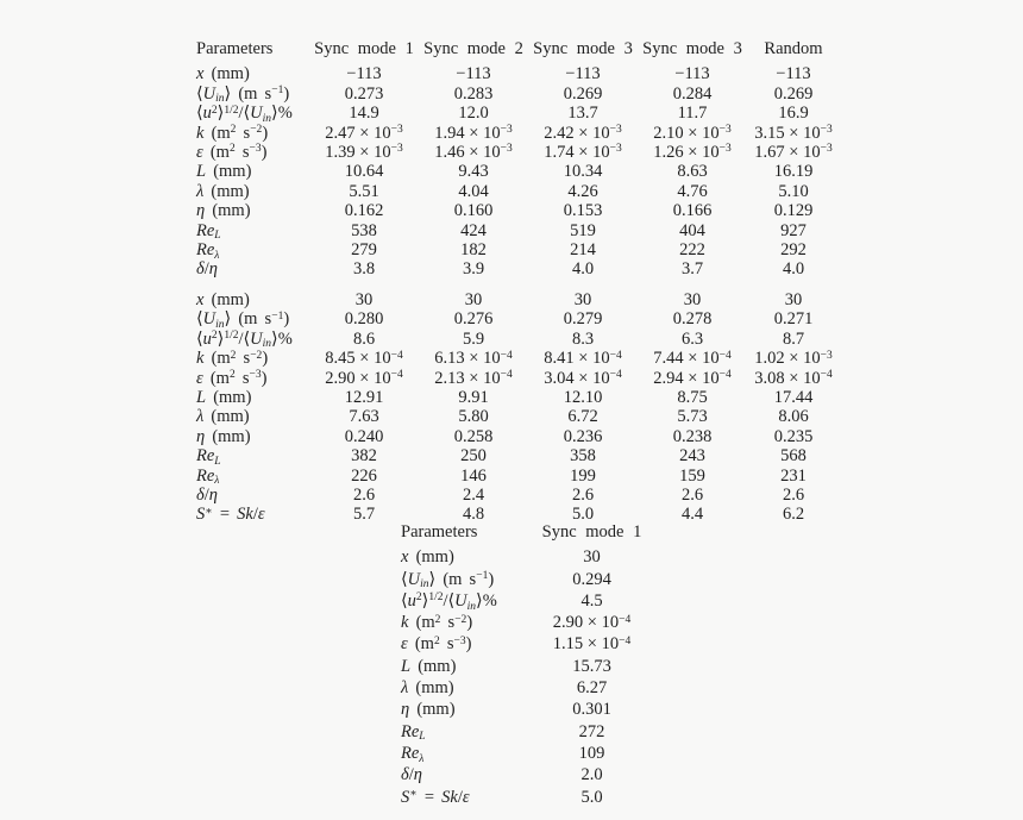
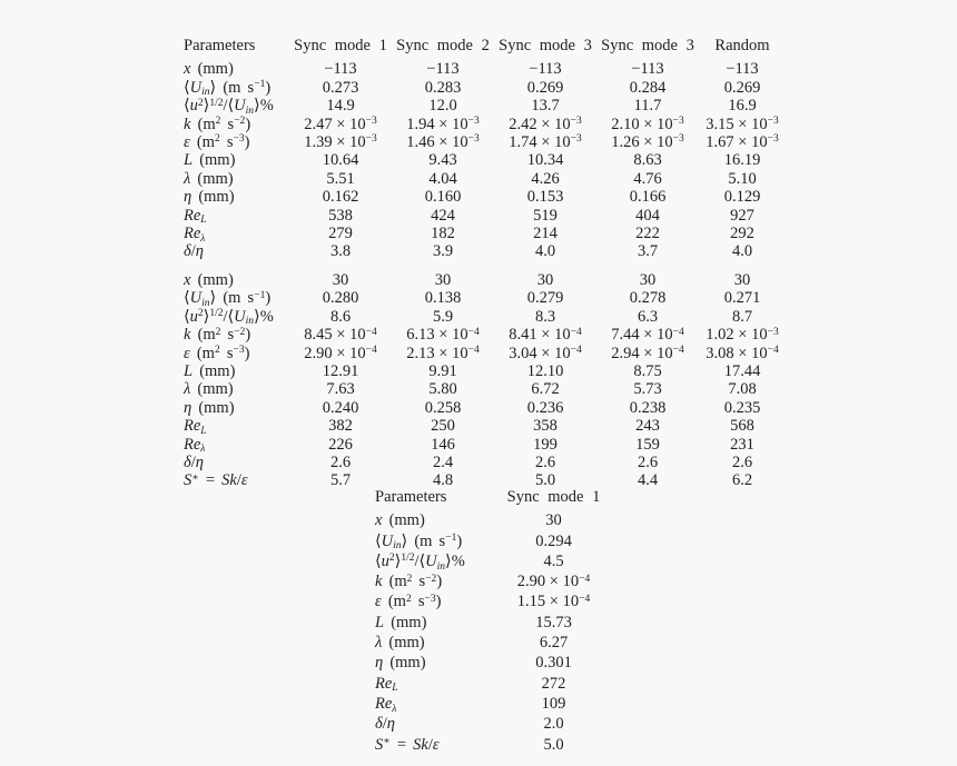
  Parameters	Sync mode 1	Sync mode 2	Sync mode 3	Sync mode 3	Random
  x (mm)	−113	−113	−113	−113	−113
  ⟨Uin⟩ (m s−1)	0.273	0.283	0.269	0.284	0.269
  ⟨u2⟩1/2/⟨Uin⟩%	14.9	12.0	13.7	11.7	16.9
  k (m2 s−2)	2.47 × 10−3	1.94 × 10−3	2.42 × 10−3	2.10 × 10−3	3.15 × 10−3
  ε (m2 s−3)	1.39 × 10−3	1.46 × 10−3	1.74 × 10−3	1.26 × 10−3	1.67 × 10−3
  L (mm)	10.64	9.43	10.34	8.63	16.19
  λ (mm)	5.51	4.04	4.26	4.76	5.10
  η (mm)	0.162	0.160	0.153	0.166	0.129
  ReL	538	424	519	404	927
  Reλ	279	182	214	222	292
  δ/η	3.8	3.9	4.0	3.7	4.0
  x (mm)	30	30	30	30	30
- ⟨Uin⟩ (m s−1)	0.280	0.276	0.279	0.278	0.271
+ ⟨Uin⟩ (m s−1)	0.280	0.138	0.279	0.278	0.271
  ⟨u2⟩1/2/⟨Uin⟩%	8.6	5.9	8.3	6.3	8.7
  k (m2 s−2)	8.45 × 10−4	6.13 × 10−4	8.41 × 10−4	7.44 × 10−4	1.02 × 10−3
  ε (m2 s−3)	2.90 × 10−4	2.13 × 10−4	3.04 × 10−4	2.94 × 10−4	3.08 × 10−4
  L (mm)	12.91	9.91	12.10	8.75	17.44
- λ (mm)	7.63	5.80	6.72	5.73	8.06
+ λ (mm)	7.63	5.80	6.72	5.73	7.08
  η (mm)	0.240	0.258	0.236	0.238	0.235
  ReL	382	250	358	243	568
  Reλ	226	146	199	159	231
  δ/η	2.6	2.4	2.6	2.6	2.6
  S∗ = Sk/ε	5.7	4.8	5.0	4.4	6.2
  Parameters	Sync mode 1
  x (mm)	30
  ⟨Uin⟩ (m s−1)	0.294
  ⟨u2⟩1/2/⟨Uin⟩%	4.5
  k (m2 s−2)	2.90 × 10−4
  ε (m2 s−3)	1.15 × 10−4
  L (mm)	15.73
  λ (mm)	6.27
  η (mm)	0.301
  ReL	272
  Reλ	109
  δ/η	2.0
  S∗ = Sk/ε	5.0
